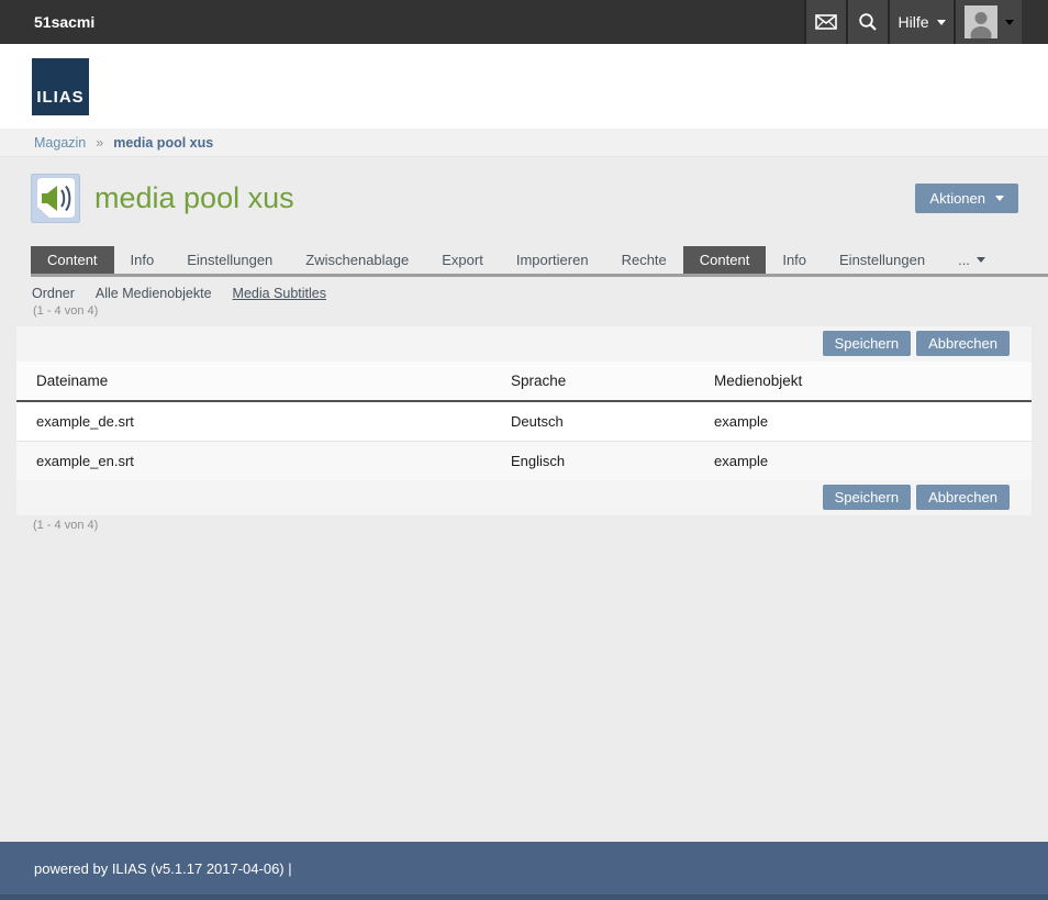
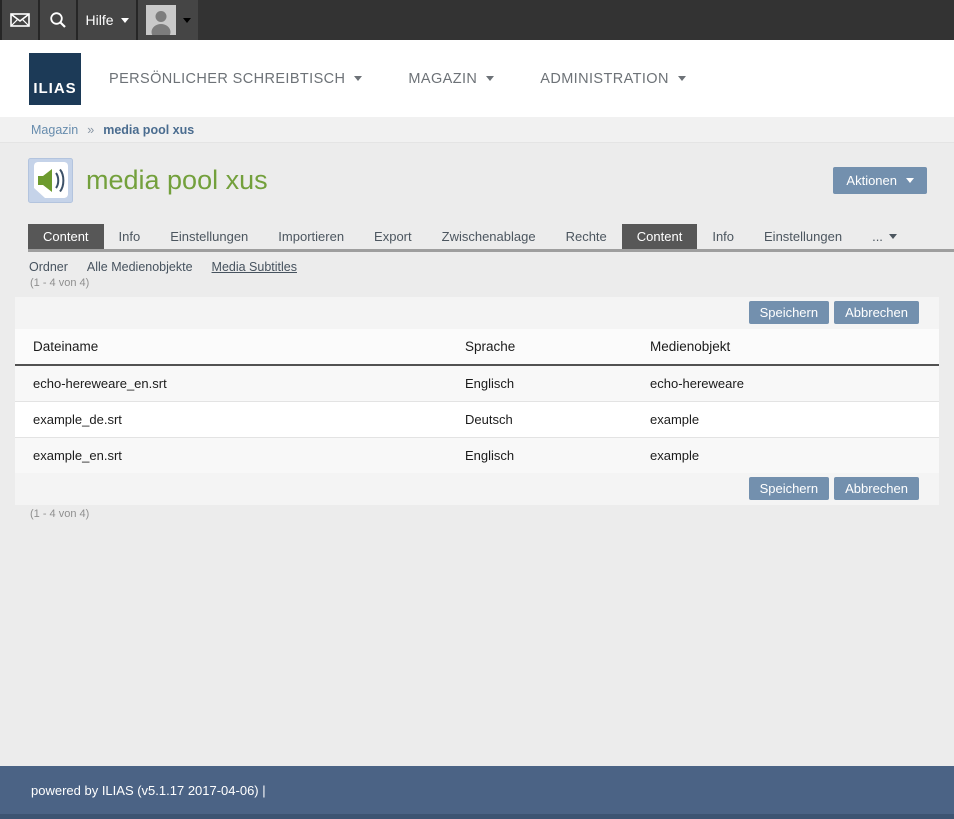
- 51sacmi
  Hilfe
  ILIAS
+ PERSÖNLICHER SCHREIBTISCH
+ MAGAZIN
+ ADMINISTRATION
  Magazin
  »
  media pool xus
  media pool xus
  Aktionen
  Content
  Info
  Einstellungen
- Zwischenablage
+ Importieren
  Export
- Importieren
+ Zwischenablage
  Rechte
  Content
  Info
  Einstellungen
  ...
  Ordner
  Alle Medienobjekte
  Media Subtitles
  (1 - 4 von 4)
  Speichern
  Abbrechen
  Dateiname	Sprache	Medienobjekt
+ echo-hereweare_en.srt	Englisch	echo-hereweare
  example_de.srt	Deutsch	example
  example_en.srt	Englisch	example
  Speichern
  Abbrechen
  (1 - 4 von 4)
  powered by ILIAS (v5.1.17 2017-04-06) |
